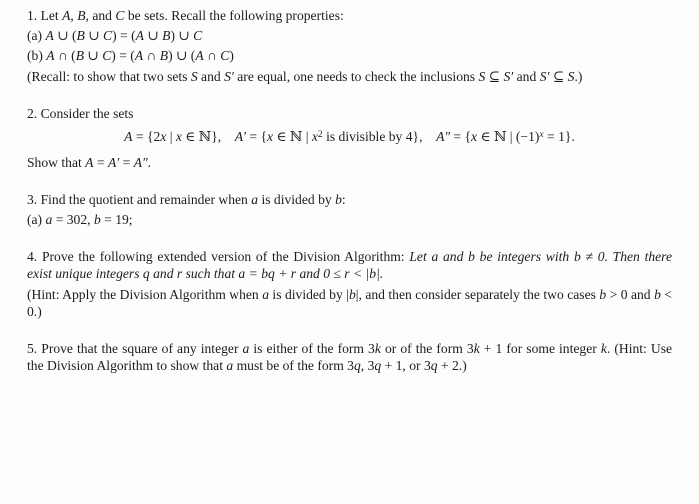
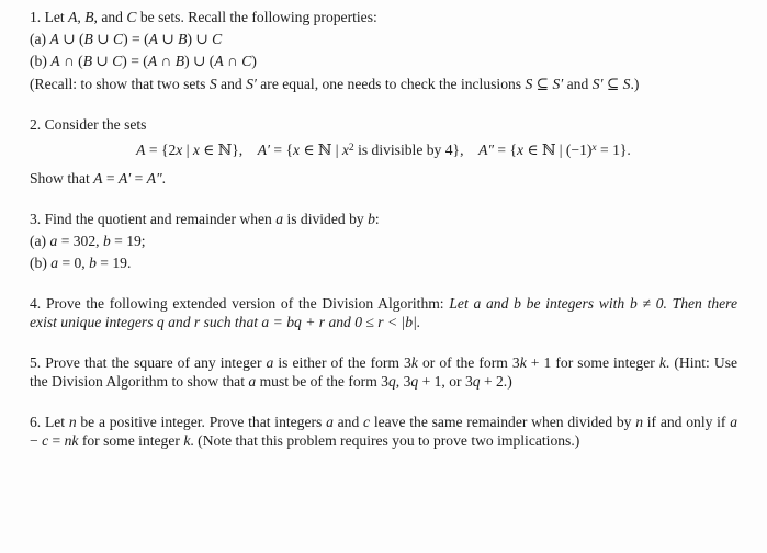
  1. Let A, B, and C be sets. Recall the following properties:
  (a) A ∪ (B ∪ C) = (A ∪ B) ∪ C
  (b) A ∩ (B ∪ C) = (A ∩ B) ∪ (A ∩ C)
  (Recall: to show that two sets S and S′ are equal, one needs to check the inclusions S ⊆ S′ and S′ ⊆ S.)
  2. Consider the sets
  A = {2x | x ∈ ℕ}, A′ = {x ∈ ℕ | x2 is divisible by 4}, A″ = {x ∈ ℕ | (−1)x = 1}.
  Show that A = A′ = A″.
  3. Find the quotient and remainder when a is divided by b:
  (a) a = 302, b = 19;
+ (b) a = 0, b = 19.
  4. Prove the following extended version of the Division Algorithm: Let a and b be integers with b ≠ 0. Then there exist unique integers q and r such that a = bq + r and 0 ≤ r < |b|.
- (Hint: Apply the Division Algorithm when a is divided by |b|, and then consider separately the two cases b > 0 and b < 0.)
  5. Prove that the square of any integer a is either of the form 3k or of the form 3k + 1 for some integer k. (Hint: Use the Division Algorithm to show that a must be of the form 3q, 3q + 1, or 3q + 2.)
+ 6. Let n be a positive integer. Prove that integers a and c leave the same remainder when divided by n if and only if a − c = nk for some integer k. (Note that this problem requires you to prove two implications.)
